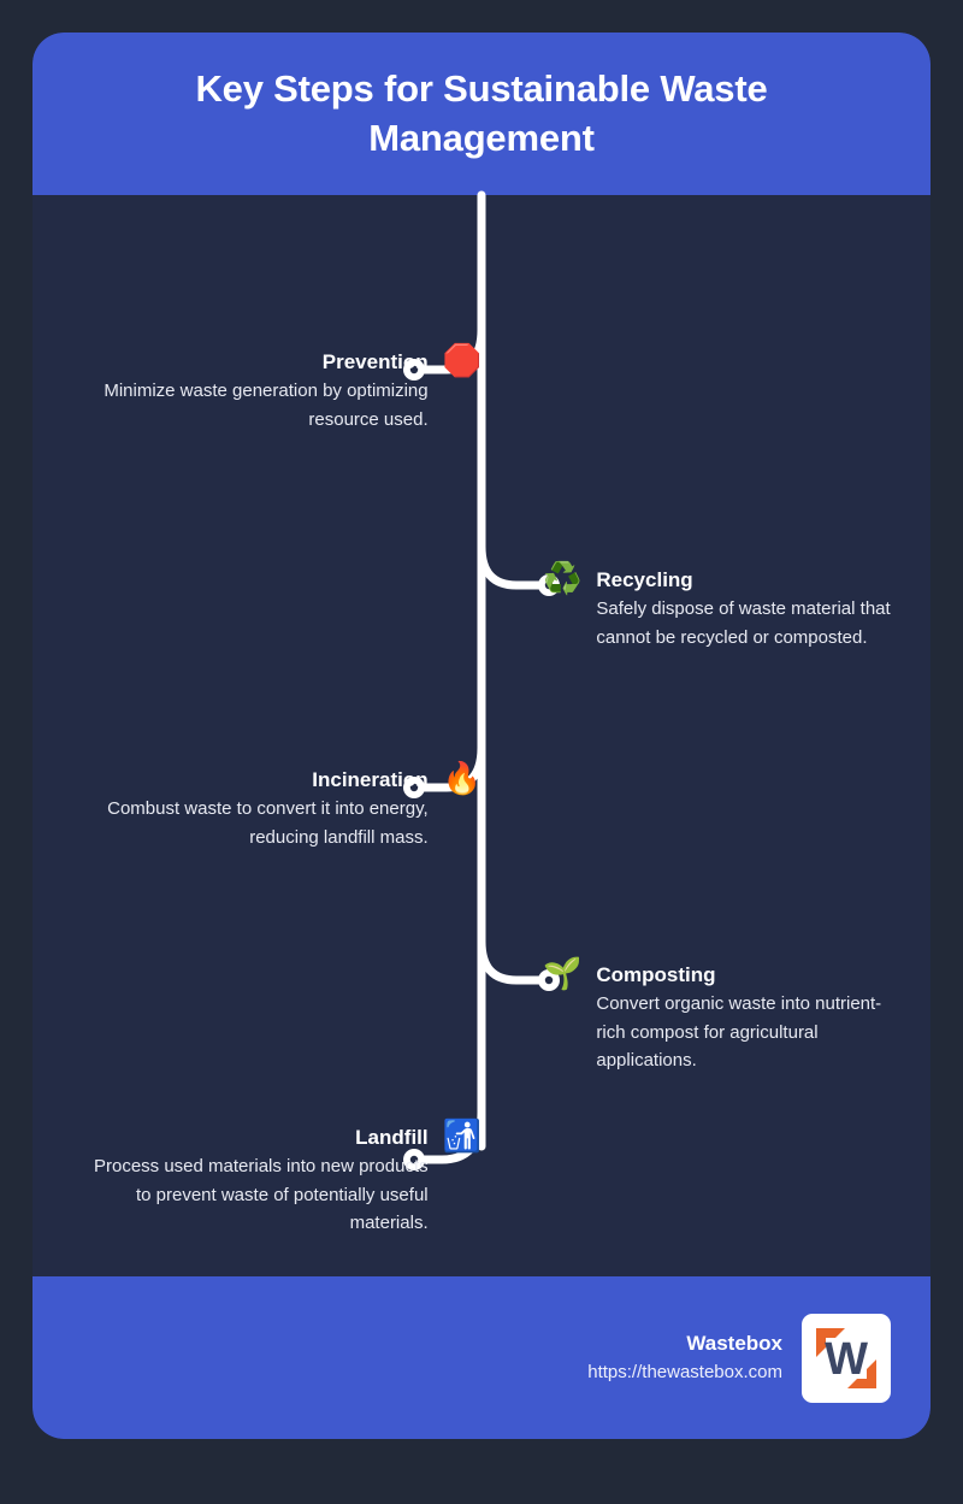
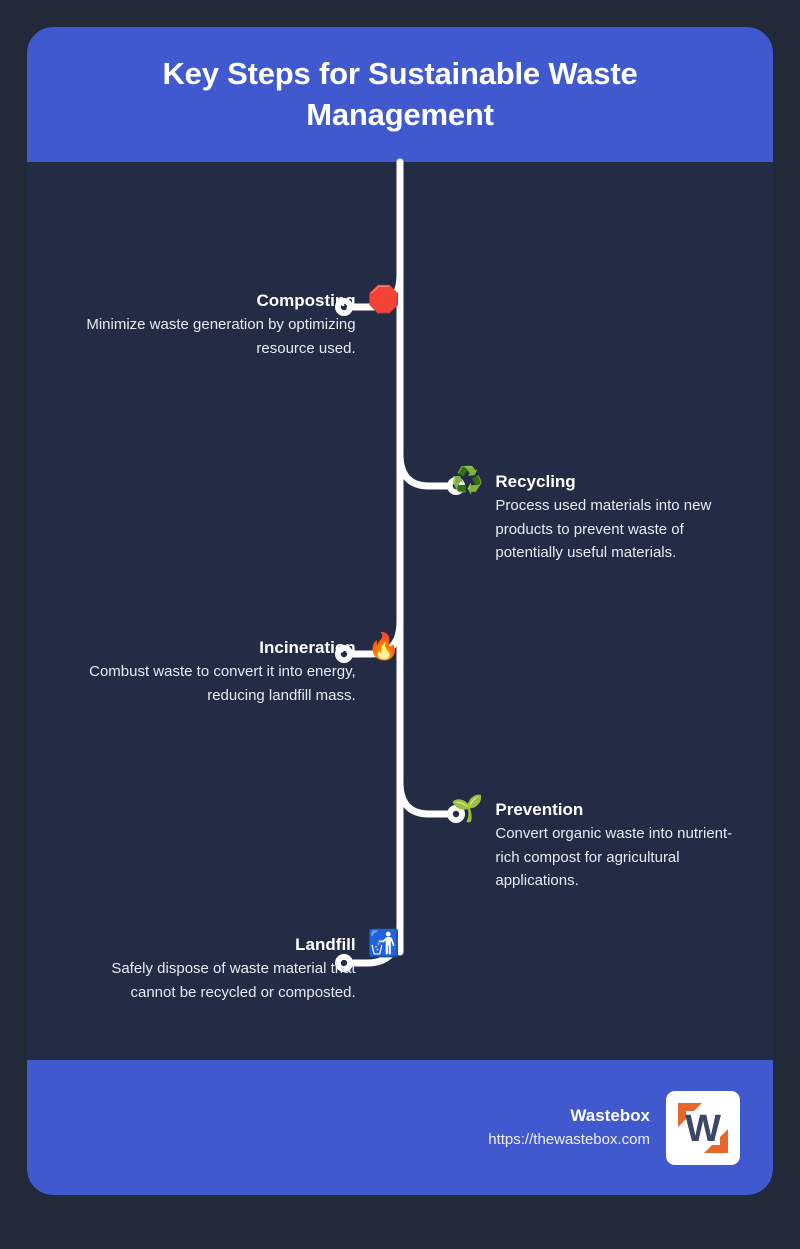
  Key Steps for Sustainable Waste Management
- Prevention
+ Composting
  Minimize waste generation by optimizing resource used.
  🛑
  ♻️
  Recycling
- Safely dispose of waste material that cannot be recycled or composted.
+ Process used materials into new products to prevent waste of potentially useful materials.
  Incineration
  Combust waste to convert it into energy, reducing landfill mass.
  🔥
  🌱
- Composting
+ Prevention
  Convert organic waste into nutrient-rich compost for agricultural applications.
  Landfill
- Process used materials into new products to prevent waste of potentially useful materials.
+ Safely dispose of waste material that cannot be recycled or composted.
  🚮
  Wastebox
  https://thewastebox.com
  W
